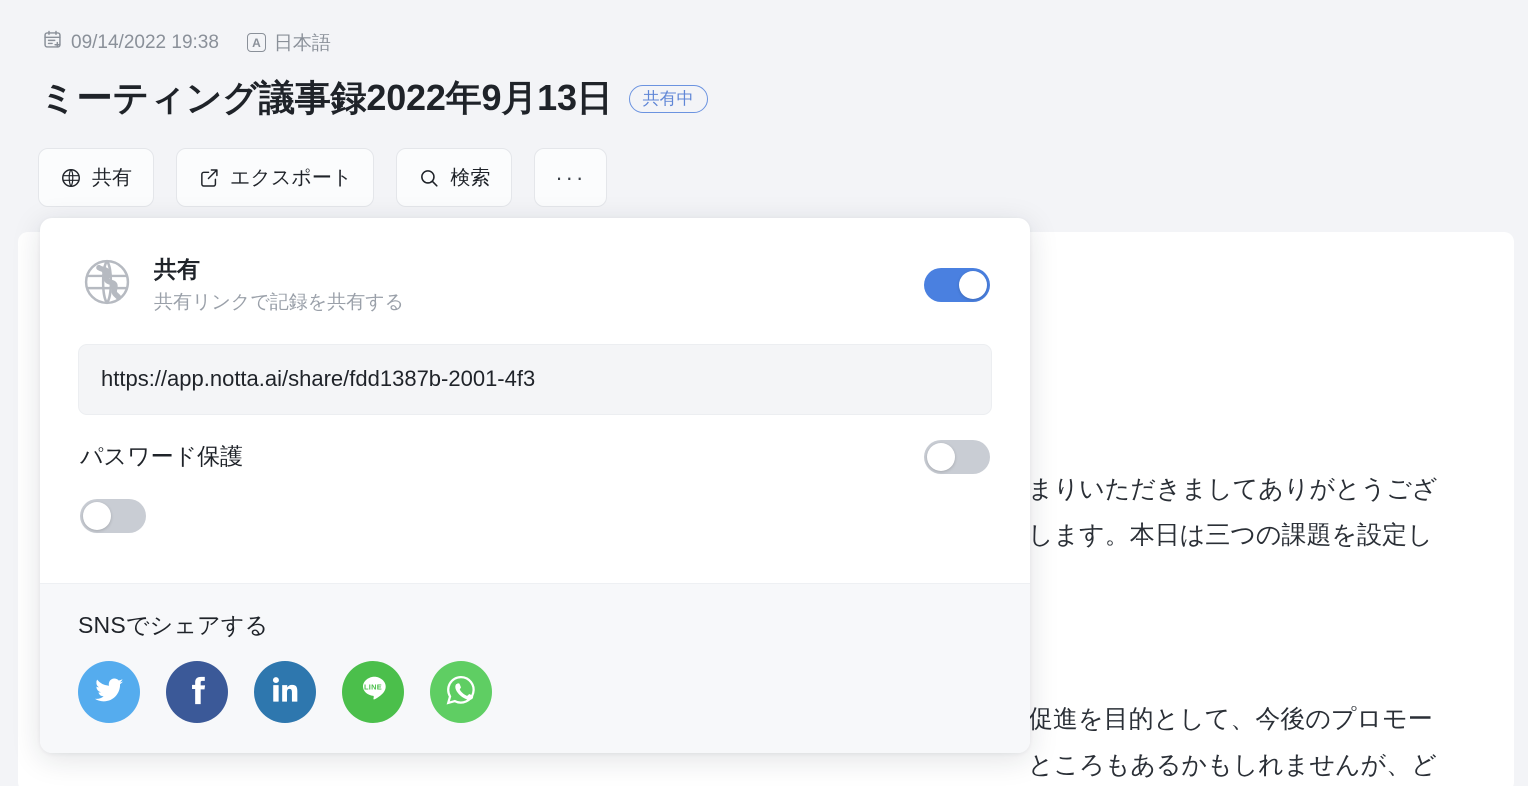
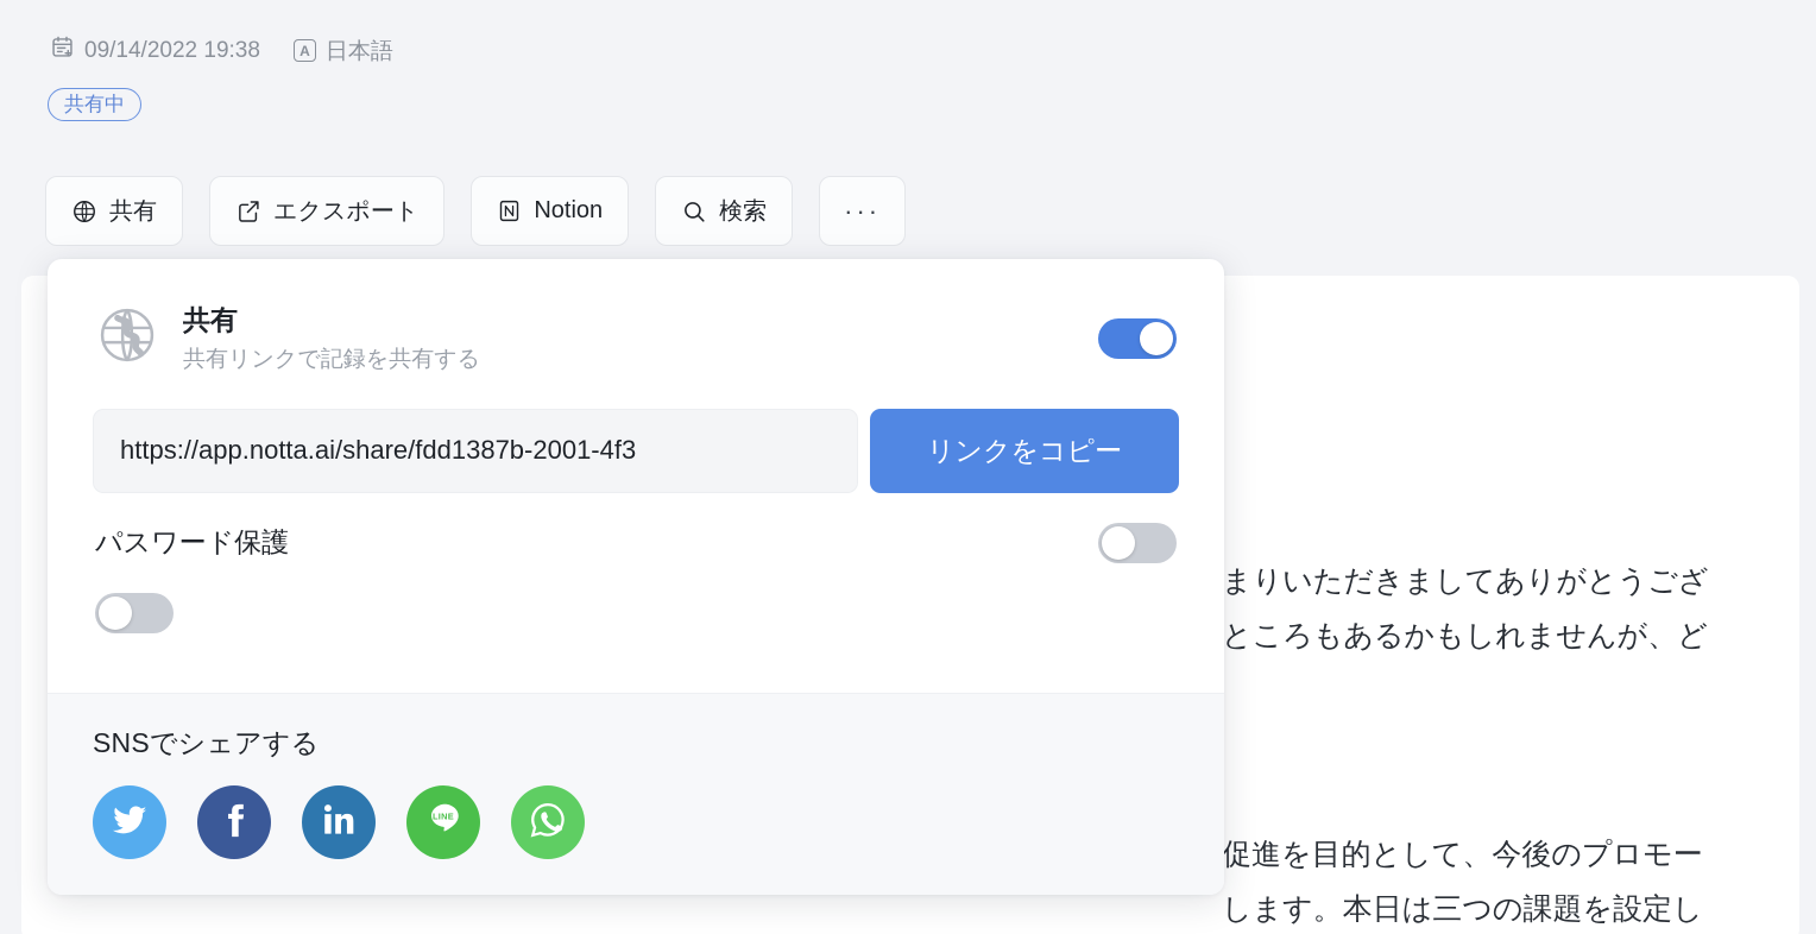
  まりいただきましてありがとうござ
- します。本日は三つの課題を設定し
+ ところもあるかもしれませんが、ど
  促進を目的として、今後のプロモー
- ところもあるかもしれませんが、ど
+ します。本日は三つの課題を設定し
  09/14/2022 19:38
  A
  日本語
- ミーティング議事録2022年9月13日
  共有中
  共有
  エクスポート
+ Notion
  検索
  ···
  共有
  共有リンクで記録を共有する
  https://app.notta.ai/share/fdd1387b-2001-4f3
+ リンクをコピー
  パスワード保護
  SNSでシェアする
  LINE
